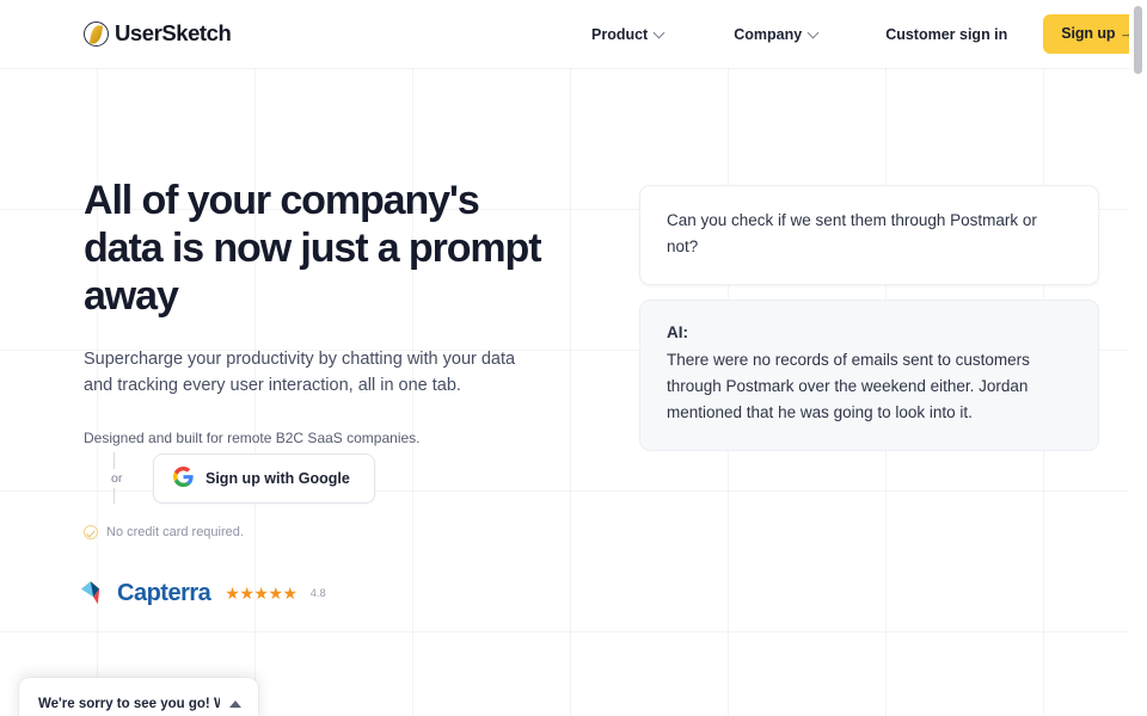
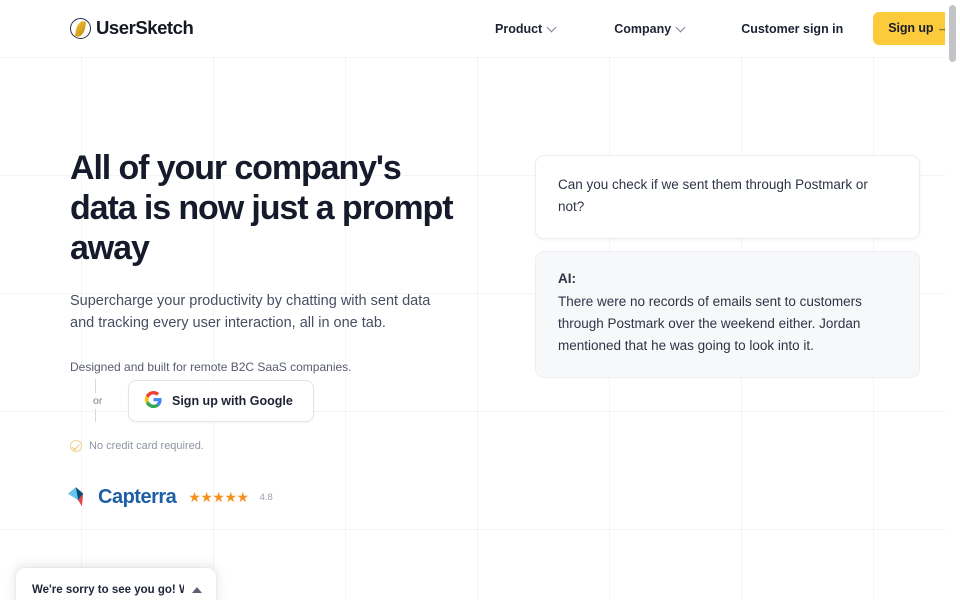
  UserSketch
  Product
  Company
  Customer sign in
  Sign up →
  All of your company's data is now just a prompt away
- Supercharge your productivity by chatting with your data and tracking every user interaction, all in one tab.
+ Supercharge your productivity by chatting with sent data and tracking every user interaction, all in one tab.
  Designed and built for remote B2C SaaS companies.
  or
  Sign up with Google
  No credit card required.
  Capterra
  ★
  ★
  ★
  ★
  ★
  4.8
  Can you check if we sent them through Postmark or not?
  AI:
  There were no records of emails sent to customers through Postmark over the weekend either. Jordan mentioned that he was going to look into it.
  We're sorry to see you go!
